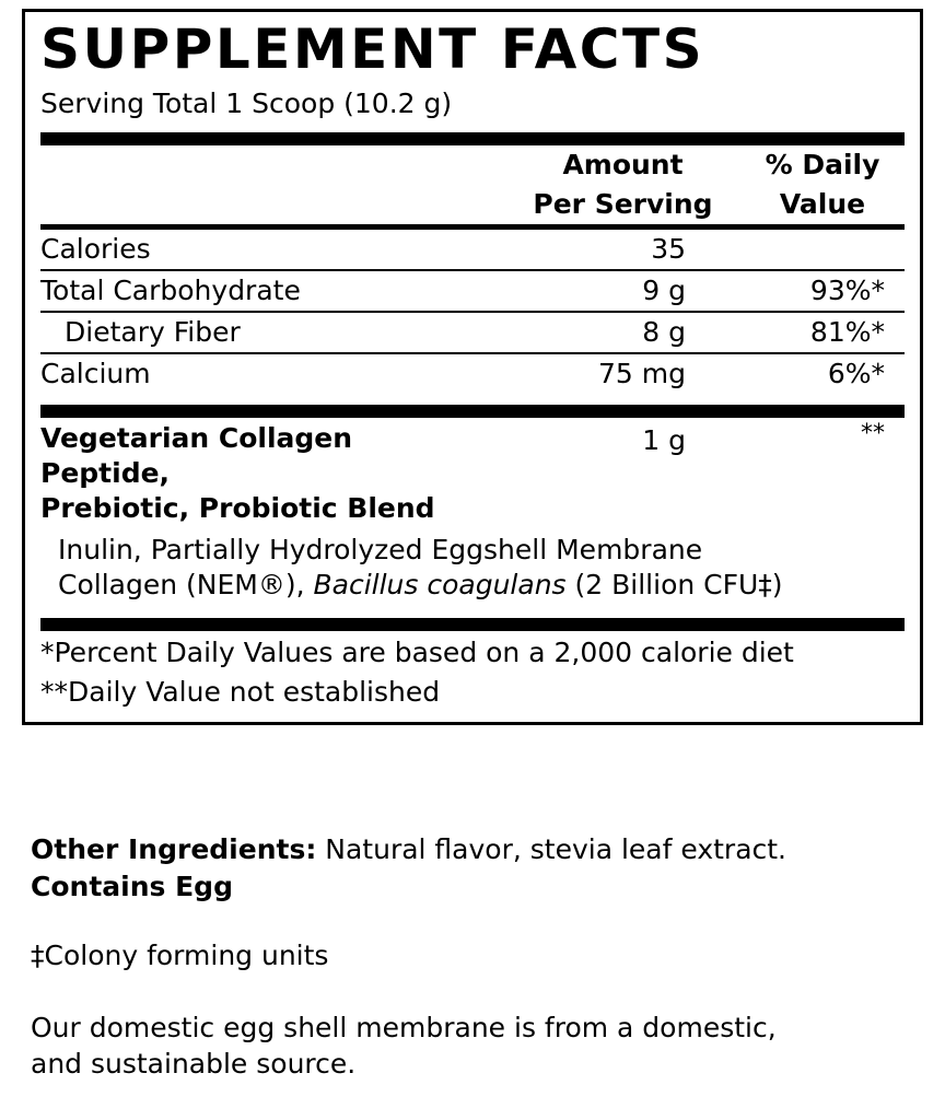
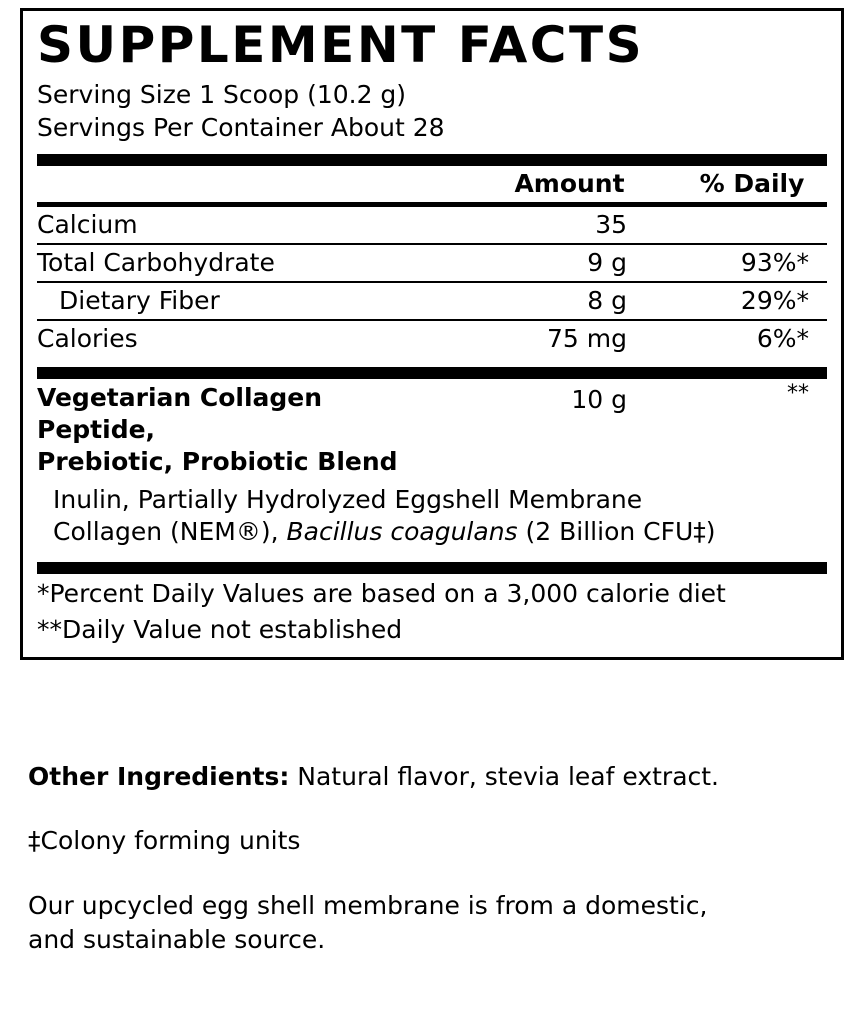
  SUPPLEMENT FACTS
- Serving Total 1 Scoop (10.2 g)
+ Serving Size 1 Scoop (10.2 g)
+ Servings Per Container About 28
  	Amount	% Daily
- 	Per Serving	Value
- Calories	35
+ Calcium	35
  Total Carbohydrate	9 g	93%*
- Dietary Fiber	8 g	81%*
+ Dietary Fiber	8 g	29%*
- Calcium	75 mg	6%*
+ Calories	75 mg	6%*
- Vegetarian Collagen Peptide, Prebiotic, Probiotic Blend	1 g	**
+ Vegetarian Collagen Peptide, Prebiotic, Probiotic Blend	10 g	**
  Inulin, Partially Hydrolyzed Eggshell Membrane Collagen (NEM®), Bacillus coagulans (2 Billion CFU‡)
- *Percent Daily Values are based on a 2,000 calorie diet
+ *Percent Daily Values are based on a 3,000 calorie diet
  **Daily Value not established
  Other Ingredients: Natural flavor, stevia leaf extract.
- Contains Egg
  ‡Colony forming units
- Our domestic egg shell membrane is from a domestic,
+ Our upcycled egg shell membrane is from a domestic,
  and sustainable source.
